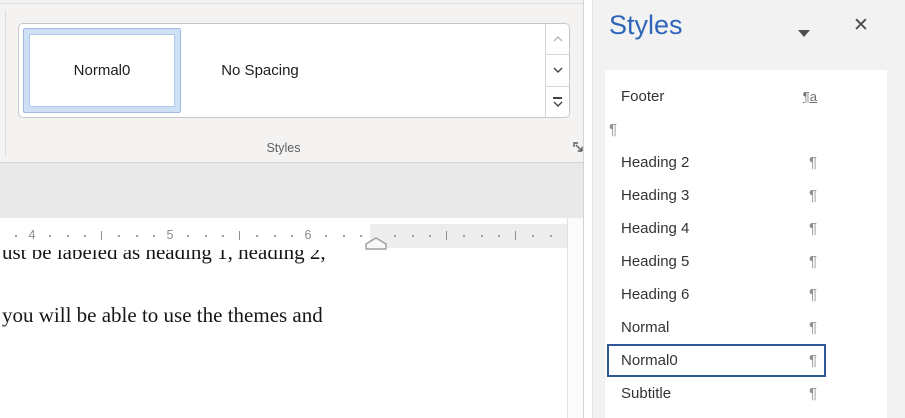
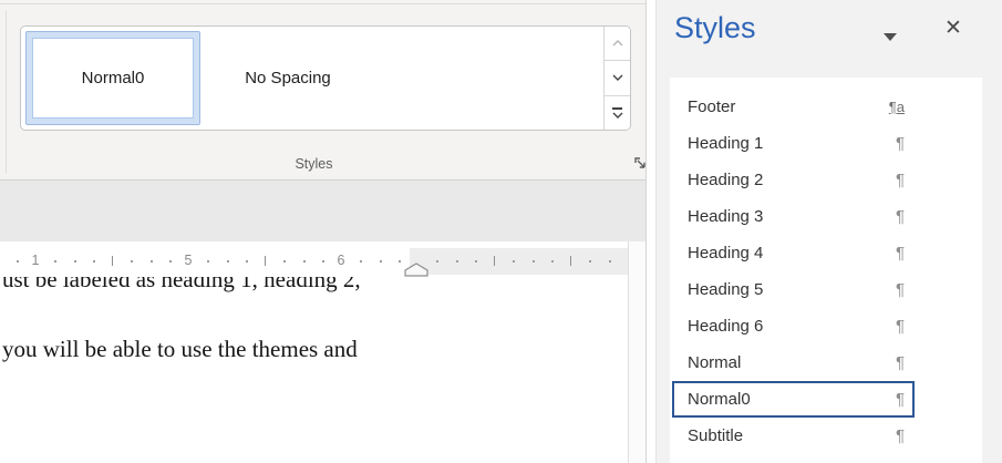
  Normal0
  No Spacing
  Styles
  ust be labeled as heading 1, heading 2,
  you will be able to use the themes and
- 4
+ 1
  5
  6
  Styles
  ✕
  Footer
  ¶a
+ Heading 1
  ¶
  Heading 2
  ¶
  Heading 3
  ¶
  Heading 4
  ¶
  Heading 5
  ¶
  Heading 6
  ¶
  Normal
  ¶
  Normal0
  ¶
  Subtitle
  ¶
